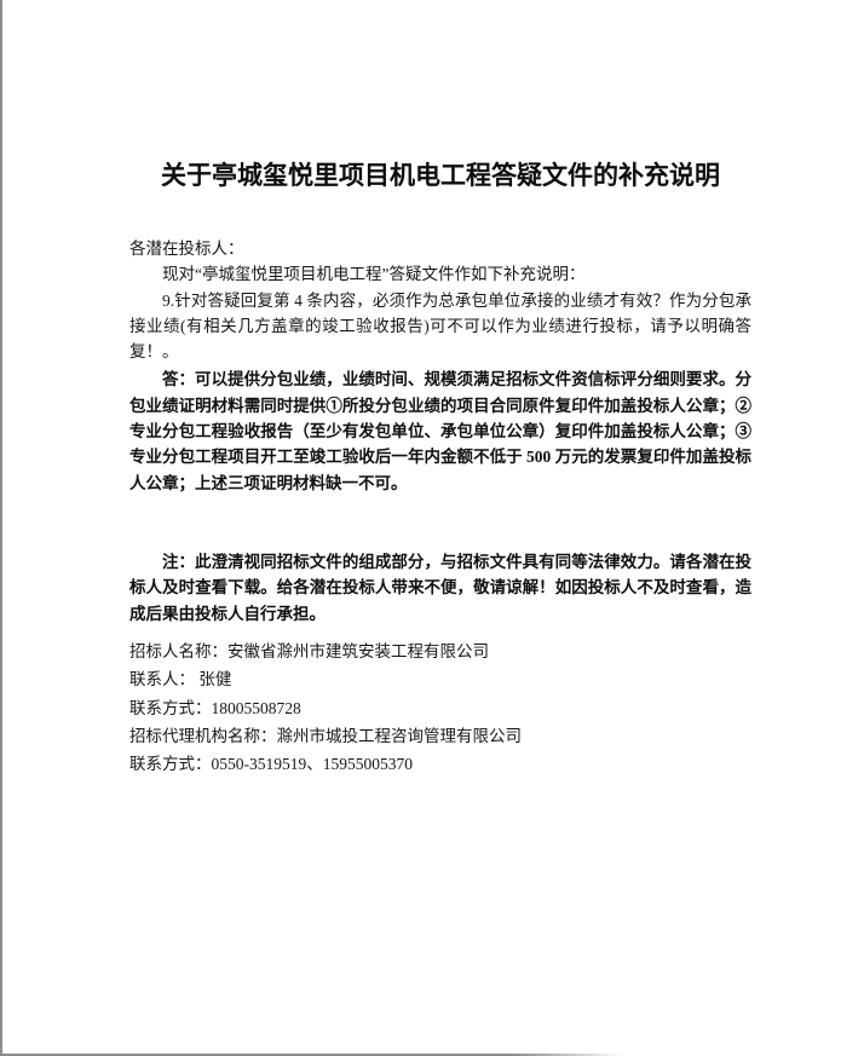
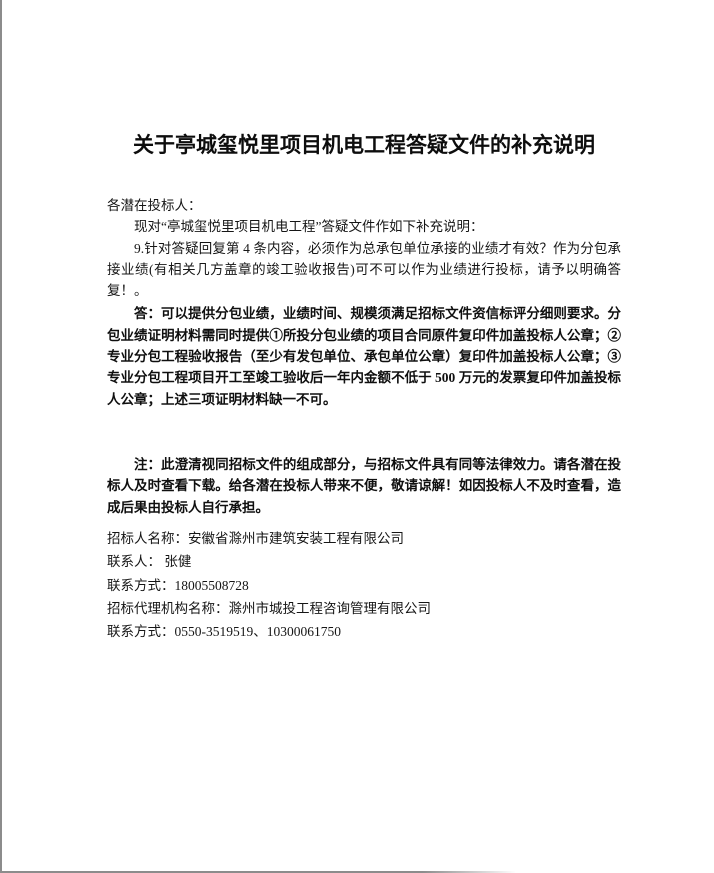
  关于亭城玺悦里项目机电工程答疑文件的补充说明
  各潜在投标人：
  现对“亭城玺悦里项目机电工程”答疑文件作如下补充说明：
  9.针对答疑回复第 4 条内容，必须作为总承包单位承接的业绩才有效？作为分包承接业绩(有相关几方盖章的竣工验收报告)可不可以作为业绩进行投标，请予以明确答复！。
  答：可以提供分包业绩，业绩时间、规模须满足招标文件资信标评分细则要求。分包业绩证明材料需同时提供①所投分包业绩的项目合同原件复印件加盖投标人公章；②专业分包工程验收报告（至少有发包单位、承包单位公章）复印件加盖投标人公章；③专业分包工程项目开工至竣工验收后一年内金额不低于 500 万元的发票复印件加盖投标人公章；上述三项证明材料缺一不可。
  注：此澄清视同招标文件的组成部分，与招标文件具有同等法律效力。请各潜在投标人及时查看下载。给各潜在投标人带来不便，敬请谅解！如因投标人不及时查看，造成后果由投标人自行承担。
  招标人名称：安徽省滁州市建筑安装工程有限公司
  联系人： 张健
  联系方式：18005508728
  招标代理机构名称：滁州市城投工程咨询管理有限公司
- 联系方式：0550-3519519、15955005370
+ 联系方式：0550-3519519、10300061750
